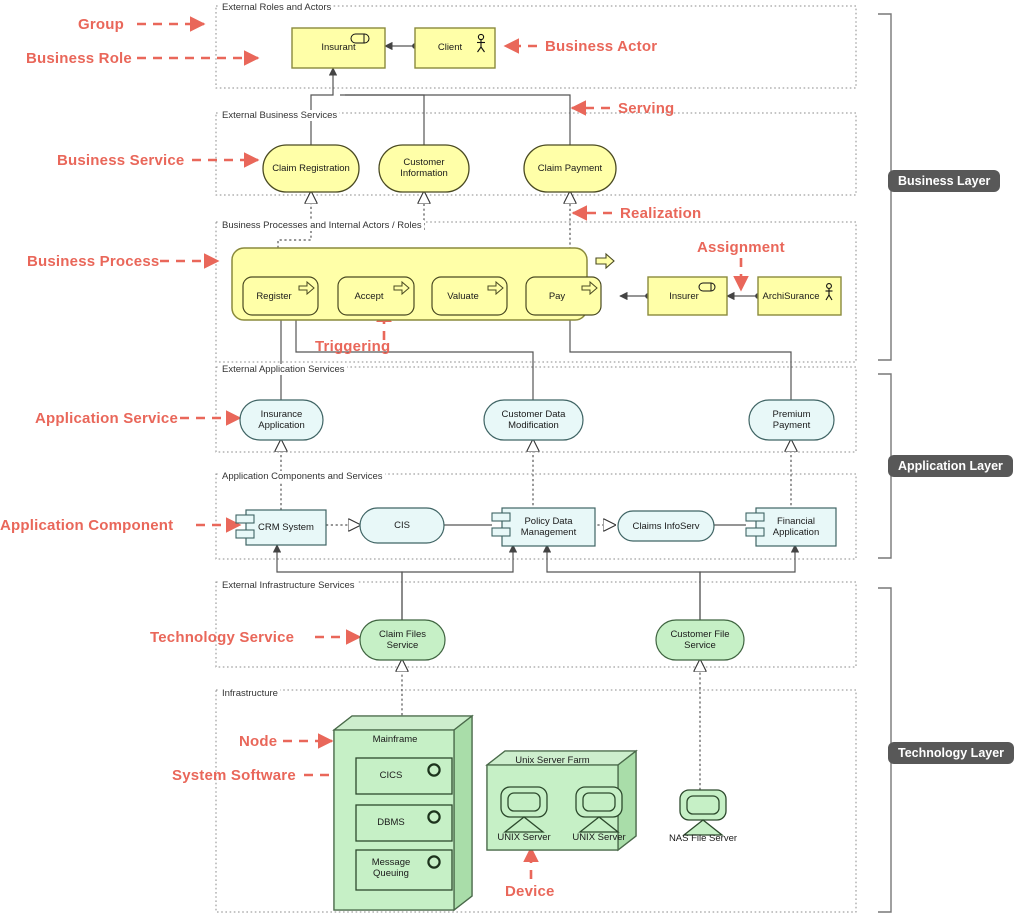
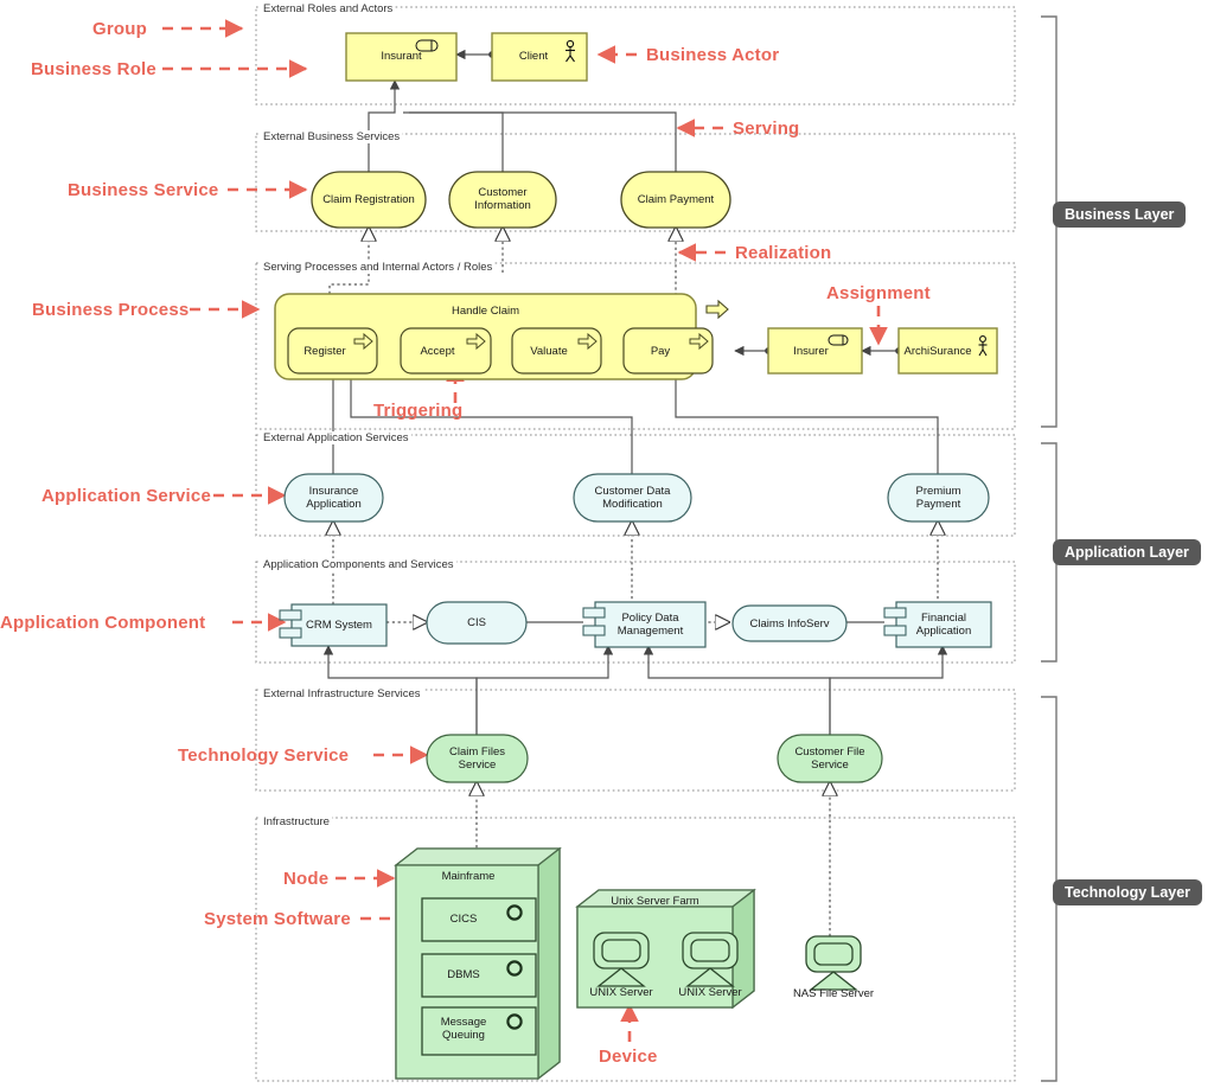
  External Roles and Actors
  External Business Services
- Business Processes and Internal Actors / Roles
+ Serving Processes and Internal Actors / Roles
  External Application Services
  Application Components and Services
  External Infrastructure Services
  Infrastructure
  Business Layer
  Application Layer
  Technology Layer
  Group
  Business Role
  Business Actor
  Serving
  Business Service
  Realization
  Assignment
  Business Process
  Triggering
  Application Service
  Application Component
  Technology Service
  Node
  System Software
  Device
  Insurant
  Client
  Insurer
  ArchiSurance
  Claim Registration
  Customer
  Information
  Claim Payment
+ Handle Claim
  Register
  Accept
  Valuate
  Pay
  Insurance
  Application
  Customer Data
  Modification
  Premium
  Payment
  CRM System
  CIS
  Policy Data
  Management
  Claims InfoServ
  Financial
  Application
  Claim Files
  Service
  Customer File
  Service
  Mainframe
  CICS
  DBMS
  Message
  Queuing
  Unix Server Farm
  UNIX Server
  UNIX Server
  NAS File Server
